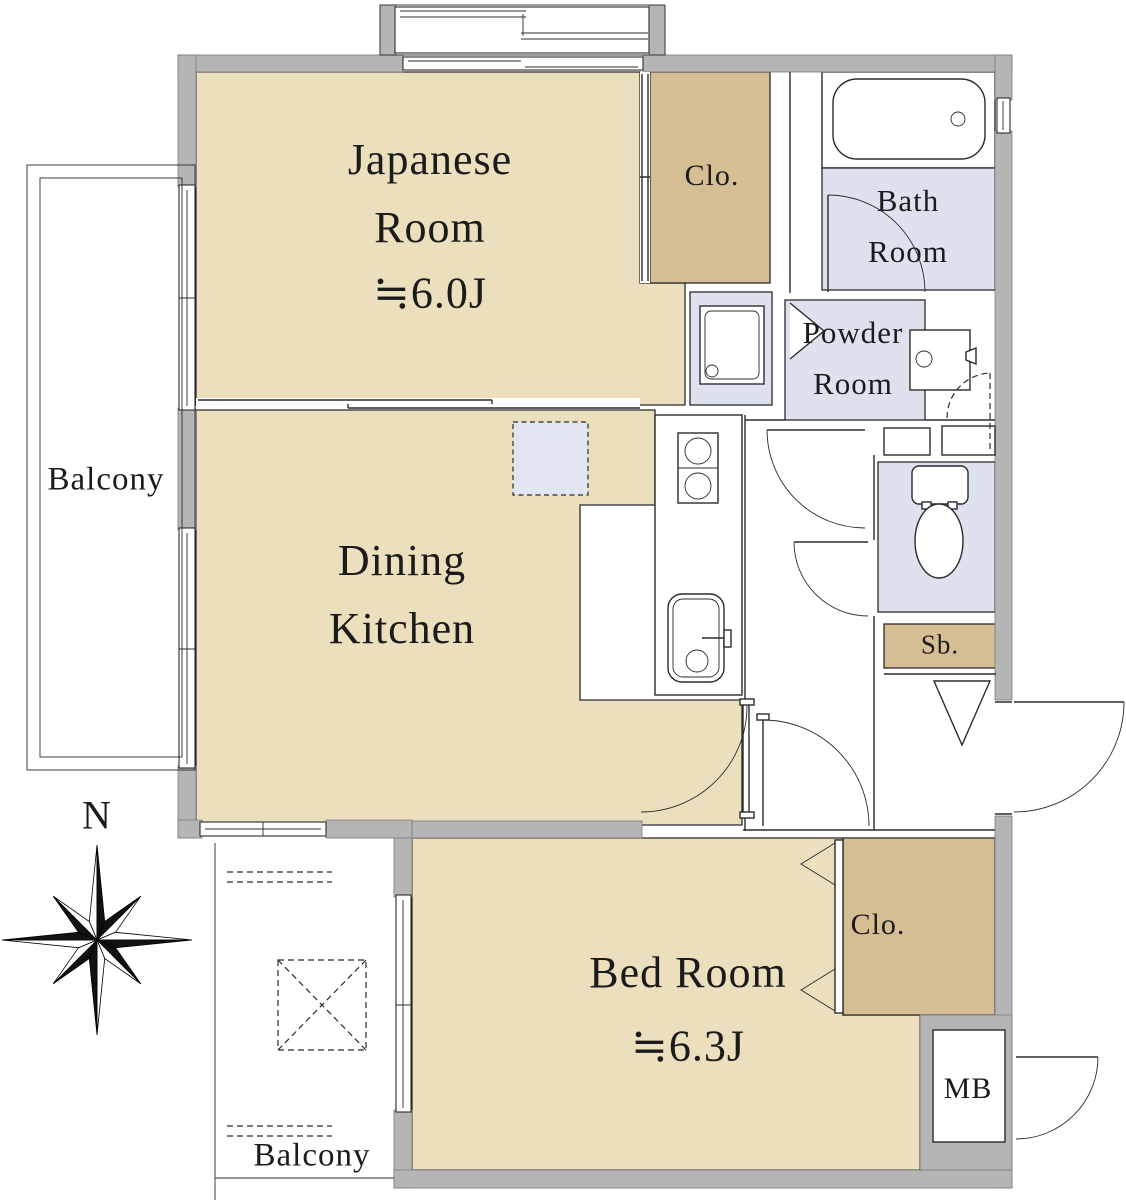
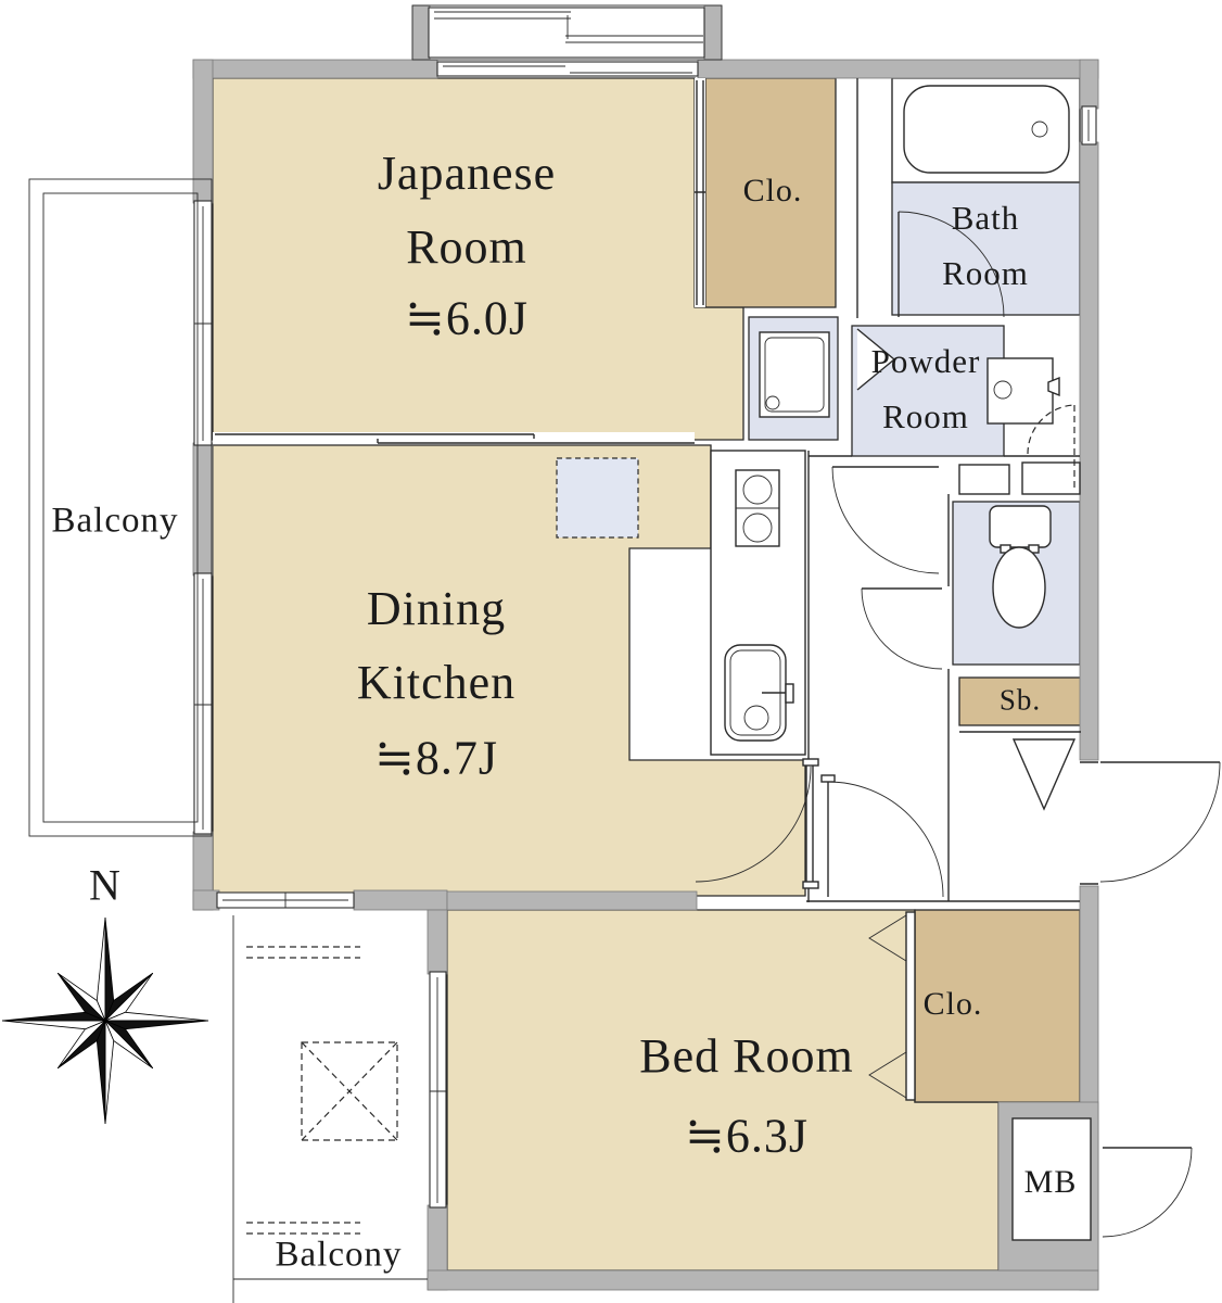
  Japanese Room
  ≒6.0J
  Dining Kitchen
+ ≒8.7J
  Bed Room
  ≒6.3J
  Bath Room
  Powder Room
  Clo.
  Clo.
  Sb.
  MB
  Balcony
  Balcony
  N
